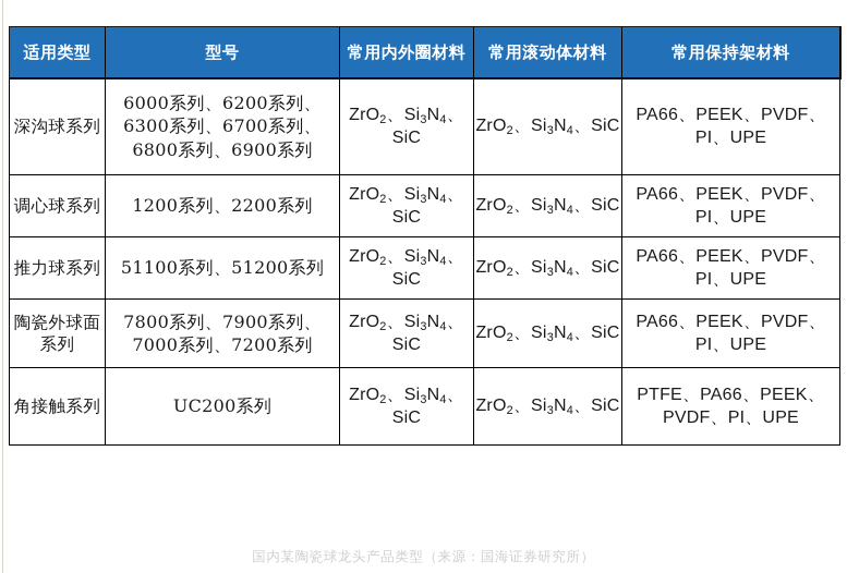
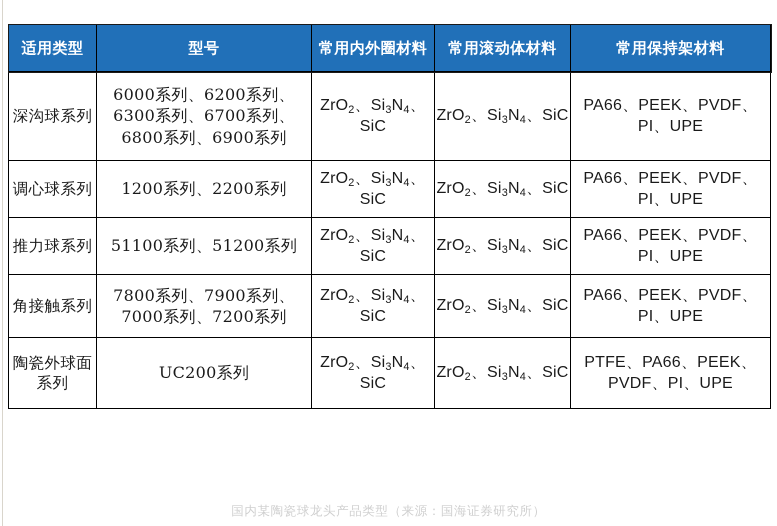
  适用类型	型号	常用内外圈材料	常用滚动体材料	常用保持架材料
  深沟球系列	6000系列、6200系列、6300系列、6700系列、6800系列、6900系列	ZrO2、Si3N4、SiC	ZrO2、Si3N4、SiC	PA66、PEEK、PVDF、PI、UPE
  调心球系列	1200系列、2200系列	ZrO2、Si3N4、SiC	ZrO2、Si3N4、SiC	PA66、PEEK、PVDF、PI、UPE
  推力球系列	51100系列、51200系列	ZrO2、Si3N4、SiC	ZrO2、Si3N4、SiC	PA66、PEEK、PVDF、PI、UPE
- 陶瓷外球面系列	7800系列、7900系列、7000系列、7200系列	ZrO2、Si3N4、SiC	ZrO2、Si3N4、SiC	PA66、PEEK、PVDF、PI、UPE
+ 角接触系列	7800系列、7900系列、7000系列、7200系列	ZrO2、Si3N4、SiC	ZrO2、Si3N4、SiC	PA66、PEEK、PVDF、PI、UPE
- 角接触系列	UC200系列	ZrO2、Si3N4、SiC	ZrO2、Si3N4、SiC	PTFE、PA66、PEEK、PVDF、PI、UPE
+ 陶瓷外球面系列	UC200系列	ZrO2、Si3N4、SiC	ZrO2、Si3N4、SiC	PTFE、PA66、PEEK、PVDF、PI、UPE
  国内某陶瓷球龙头产品类型（来源：国海证券研究所）
